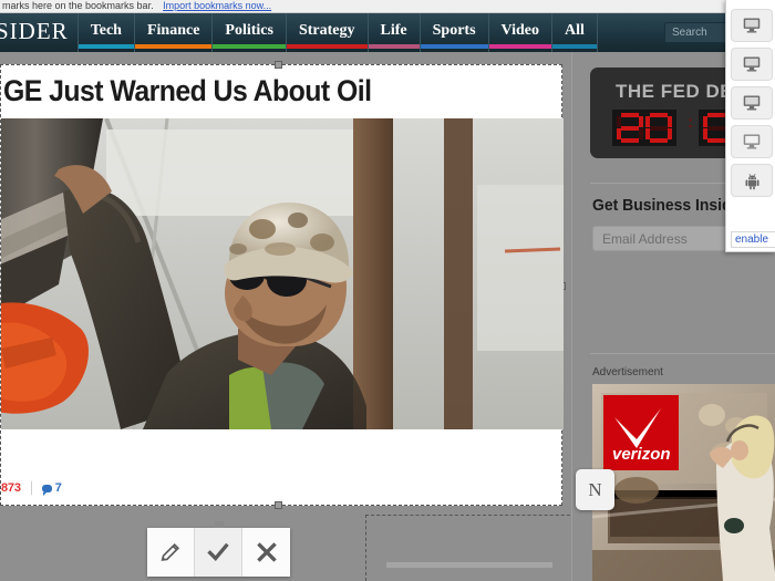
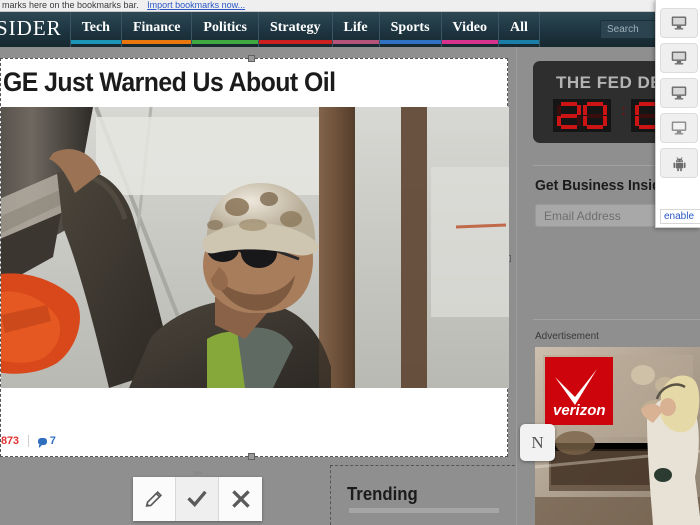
  marks here on the bookmarks bar. Import bookmarks now...
  SIDER
  Tech
  Finance
  Politics
  Strategy
  Life
  Sports
  Video
  All
  Search
  GE Just Warned Us About Oil
  873
  7
+ Trending
  THE FED D
  :
  Email Address
  Advertisement
  verizon
  N
  enable
